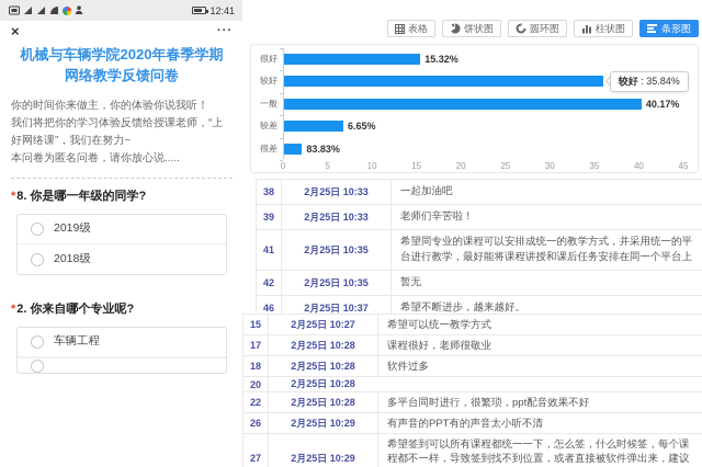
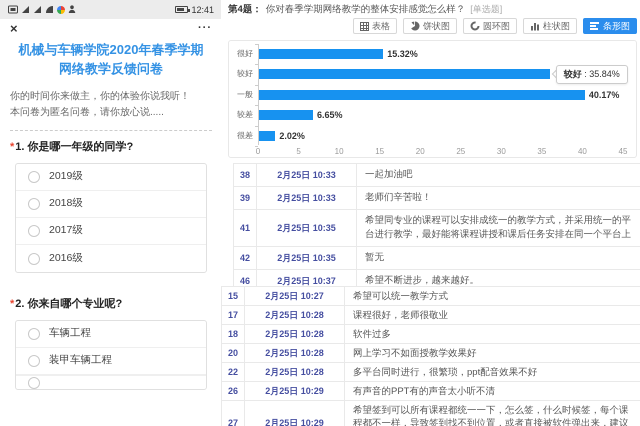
  12:41
  ×
  ···
  机械与车辆学院2020年春季学期网络教学反馈问卷
  你的时间你来做主，你的体验你说我听！
- 我们将把你的学习体验反馈给授课老师，“上好网络课”，我们在努力~
  本问卷为匿名问卷，请你放心说.....
- *8. 你是哪一年级的同学?
+ *1. 你是哪一年级的同学?
  2019级
  2018级
+ 2017级
+ 2016级
  *2. 你来自哪个专业呢?
  车辆工程
+ 装甲车辆工程
+ 第4题： 你对春季学期网络教学的整体安排感觉怎么样？ [单选题]
  表格
  饼状图
  圆环图
  柱状图
  条形图
  很好
  15.32%
  较好
  一般
  40.17%
  较差
  6.65%
  很差
- 83.83%
+ 2.02%
  0
  5
  10
  15
  20
  25
  30
  35
  40
  45
  较好 : 35.84%
  38
  2月25日 10:33
  一起加油吧
  39
  2月25日 10:33
  老师们辛苦啦！
  41
  2月25日 10:35
  希望同专业的课程可以安排成统一的教学方式，并采用统一的平台进行教学，最好能将课程讲授和课后任务安排在同一个平台上
  42
  2月25日 10:35
  暂无
  46
  2月25日 10:37
  希望不断进步，越来越好。
  15
  2月25日 10:27
  希望可以统一教学方式
  17
  2月25日 10:28
  课程很好，老师很敬业
  18
  2月25日 10:28
  软件过多
  20
  2月25日 10:28
+ 网上学习不如面授教学效果好
  22
  2月25日 10:28
  多平台同时进行，很繁琐，ppt配音效果不好
  26
  2月25日 10:29
  有声音的PPT有的声音太小听不清
  27
  2月25日 10:29
  希望签到可以所有课程都统一一下，怎么签，什么时候签，每个课程都不一样，导致签到找不到位置，或者直接被软件弹出来，建议
